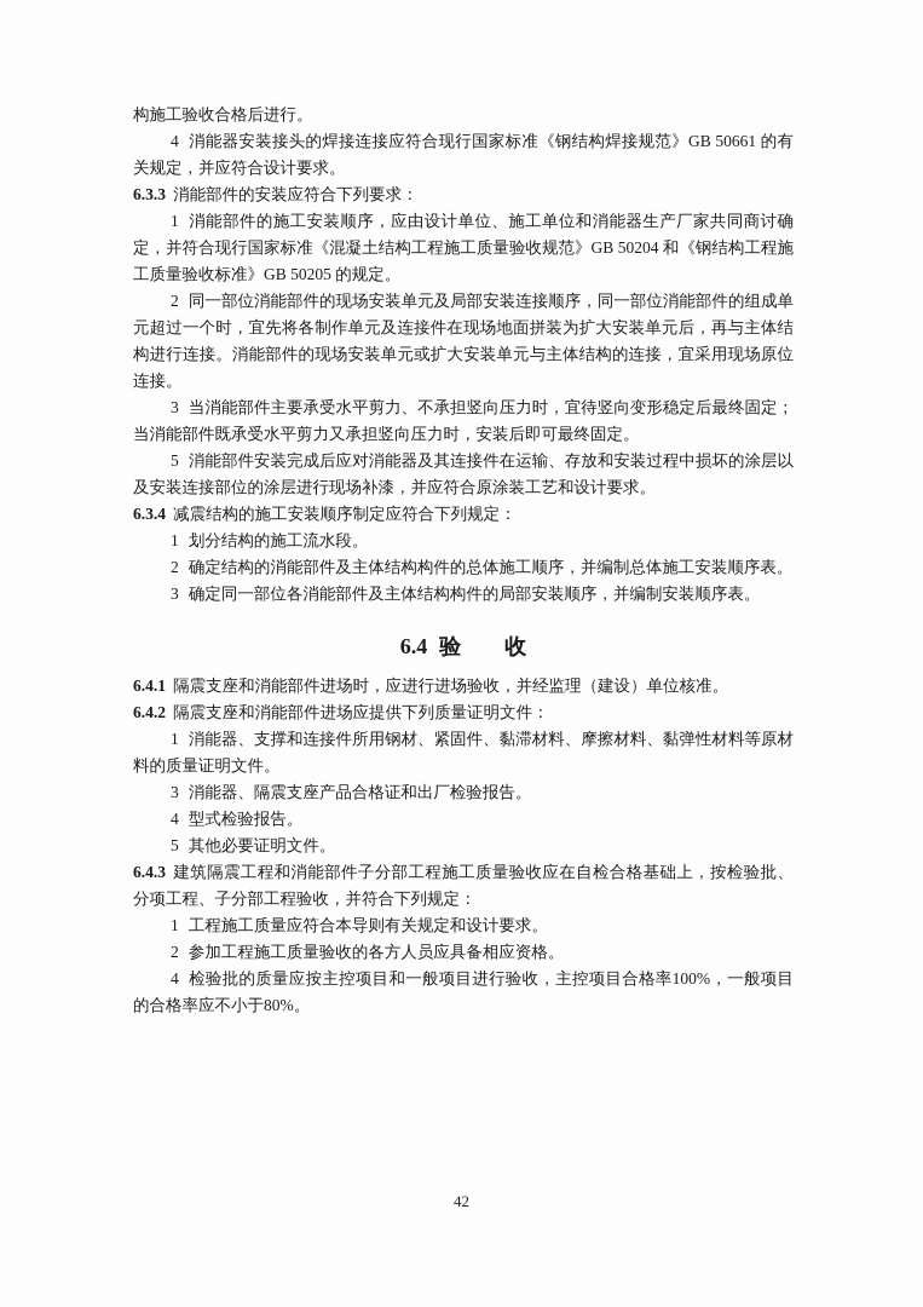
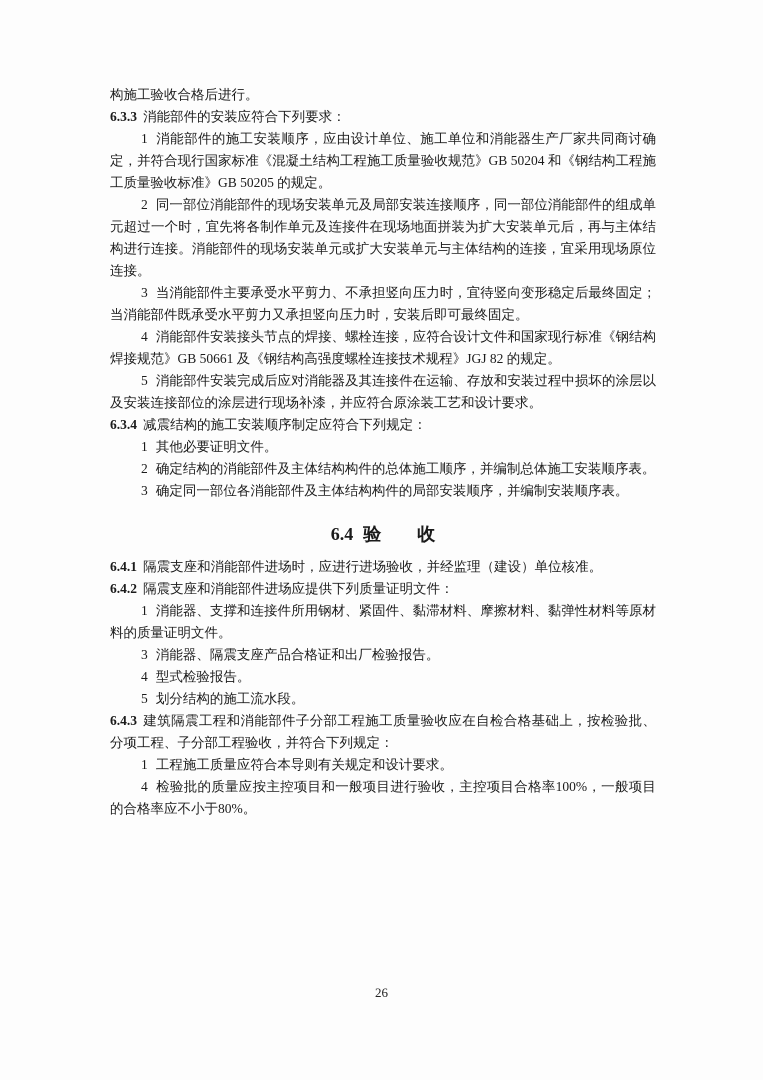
  构施工验收合格后进行。
- 4 消能器安装接头的焊接连接应符合现行国家标准《钢结构焊接规范》GB 50661 的有关规定，并应符合设计要求。
  6.3.3 消能部件的安装应符合下列要求：
  1 消能部件的施工安装顺序，应由设计单位、施工单位和消能器生产厂家共同商讨确定，并符合现行国家标准《混凝土结构工程施工质量验收规范》GB 50204 和《钢结构工程施工质量验收标准》GB 50205 的规定。
  2 同一部位消能部件的现场安装单元及局部安装连接顺序，同一部位消能部件的组成单元超过一个时，宜先将各制作单元及连接件在现场地面拼装为扩大安装单元后，再与主体结构进行连接。消能部件的现场安装单元或扩大安装单元与主体结构的连接，宜采用现场原位连接。
  3 当消能部件主要承受水平剪力、不承担竖向压力时，宜待竖向变形稳定后最终固定；当消能部件既承受水平剪力又承担竖向压力时，安装后即可最终固定。
+ 4 消能部件安装接头节点的焊接、螺栓连接，应符合设计文件和国家现行标准《钢结构焊接规范》GB 50661 及《钢结构高强度螺栓连接技术规程》JGJ 82 的规定。
  5 消能部件安装完成后应对消能器及其连接件在运输、存放和安装过程中损坏的涂层以及安装连接部位的涂层进行现场补漆，并应符合原涂装工艺和设计要求。
  6.3.4 减震结构的施工安装顺序制定应符合下列规定：
- 1 划分结构的施工流水段。
+ 1 其他必要证明文件。
  2 确定结构的消能部件及主体结构构件的总体施工顺序，并编制总体施工安装顺序表。
  3 确定同一部位各消能部件及主体结构构件的局部安装顺序，并编制安装顺序表。
  6.4 验 收
  6.4.1 隔震支座和消能部件进场时，应进行进场验收，并经监理（建设）单位核准。
  6.4.2 隔震支座和消能部件进场应提供下列质量证明文件：
  1 消能器、支撑和连接件所用钢材、紧固件、黏滞材料、摩擦材料、黏弹性材料等原材料的质量证明文件。
  3 消能器、隔震支座产品合格证和出厂检验报告。
  4 型式检验报告。
- 5 其他必要证明文件。
+ 5 划分结构的施工流水段。
  6.4.3 建筑隔震工程和消能部件子分部工程施工质量验收应在自检合格基础上，按检验批、分项工程、子分部工程验收，并符合下列规定：
  1 工程施工质量应符合本导则有关规定和设计要求。
- 2 参加工程施工质量验收的各方人员应具备相应资格。
  4 检验批的质量应按主控项目和一般项目进行验收，主控项目合格率100%，一般项目的合格率应不小于80%。
- 42
+ 26
